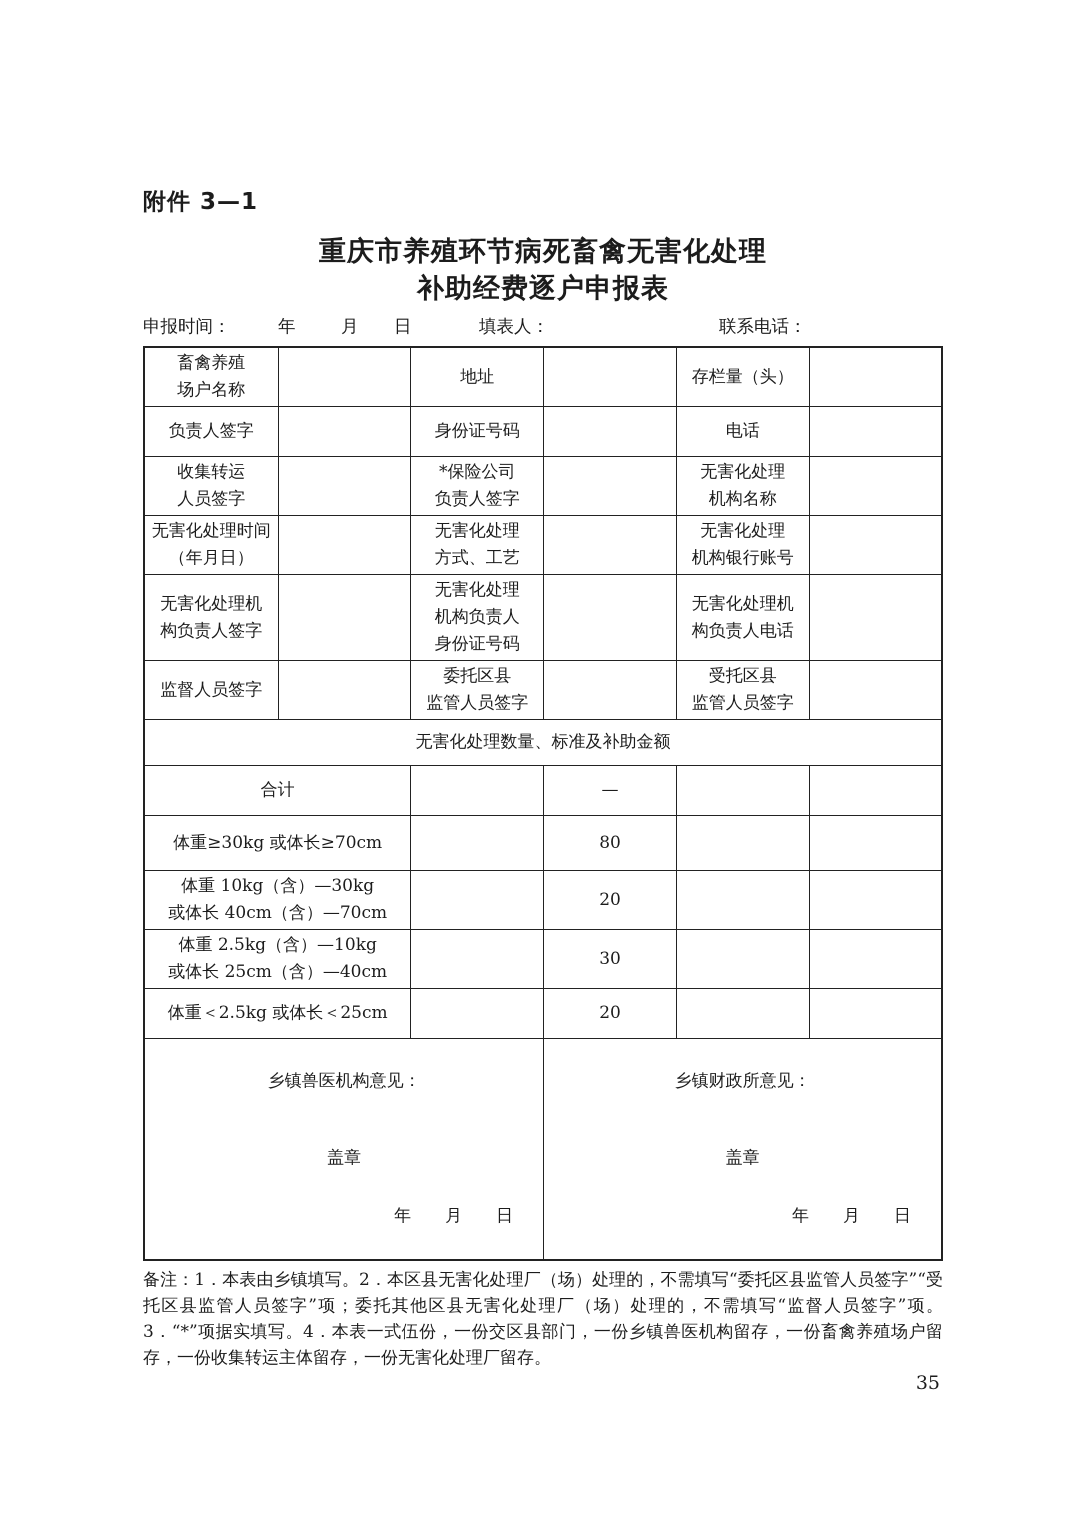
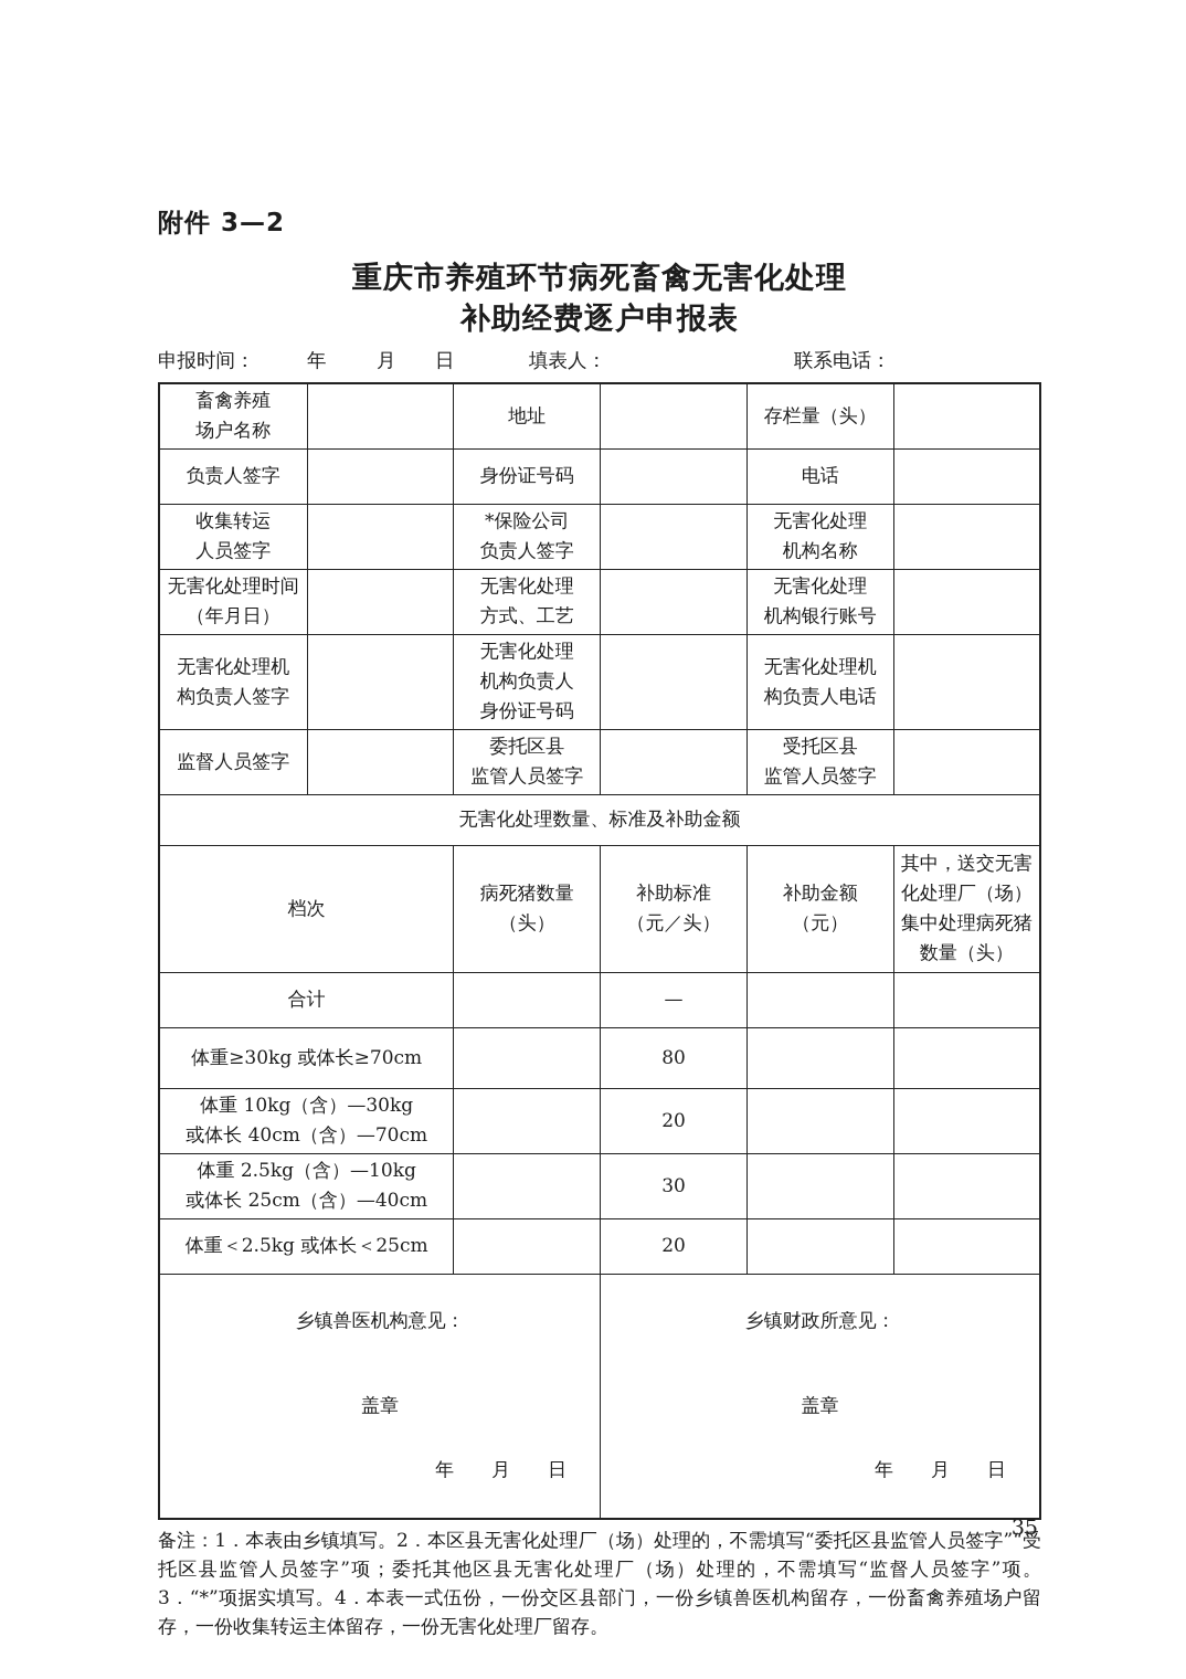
- 附件 3—1
+ 附件 3—2
  重庆市养殖环节病死畜禽无害化处理
  补助经费逐户申报表
  申报时间：
  年
  月
  日
  填表人：
  联系电话：
  畜禽养殖 场户名称		地址		存栏量（头）
  负责人签字		身份证号码		电话
  收集转运 人员签字		*保险公司 负责人签字		无害化处理 机构名称
  无害化处理时间 （年月日）		无害化处理 方式、工艺		无害化处理 机构银行账号
  无害化处理机 构负责人签字		无害化处理 机构负责人 身份证号码		无害化处理机 构负责人电话
  监督人员签字		委托区县 监管人员签字		受托区县 监管人员签字
  无害化处理数量、标准及补助金额
+ 档次	病死猪数量 （头）	补助标准 （元／头）	补助金额 （元）	其中，送交无害 化处理厂（场） 集中处理病死猪 数量（头）
  合计		—
  体重≥30kg 或体长≥70cm		80
  体重 10kg（含）—30kg 或体长 40cm（含）—70cm		20
  体重 2.5kg（含）—10kg 或体长 25cm（含）—40cm		30
  体重＜2.5kg 或体长＜25cm		20
  乡镇兽医机构意见： 盖章 年 月 日	乡镇财政所意见： 盖章 年 月 日
  备注：1．本表由乡镇填写。2．本区县无害化处理厂（场）处理的，不需填写“委托区县监管人员签字”“受托区县监管人员签字”项；委托其他区县无害化处理厂（场）处理的，不需填写“监督人员签字”项。3．“*”项据实填写。4．本表一式伍份，一份交区县部门，一份乡镇兽医机构留存，一份畜禽养殖场户留存，一份收集转运主体留存，一份无害化处理厂留存。
  35
